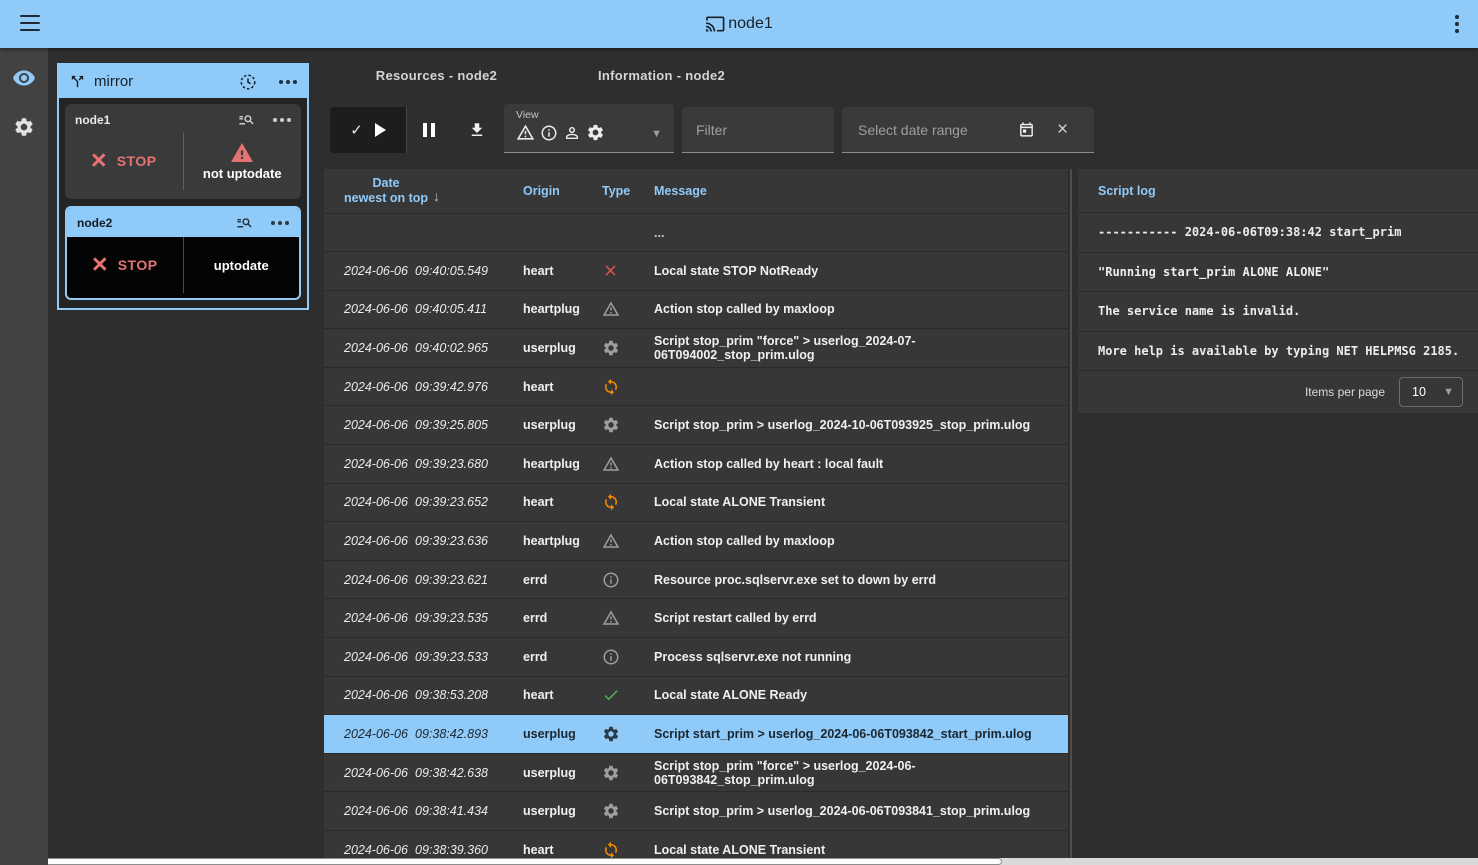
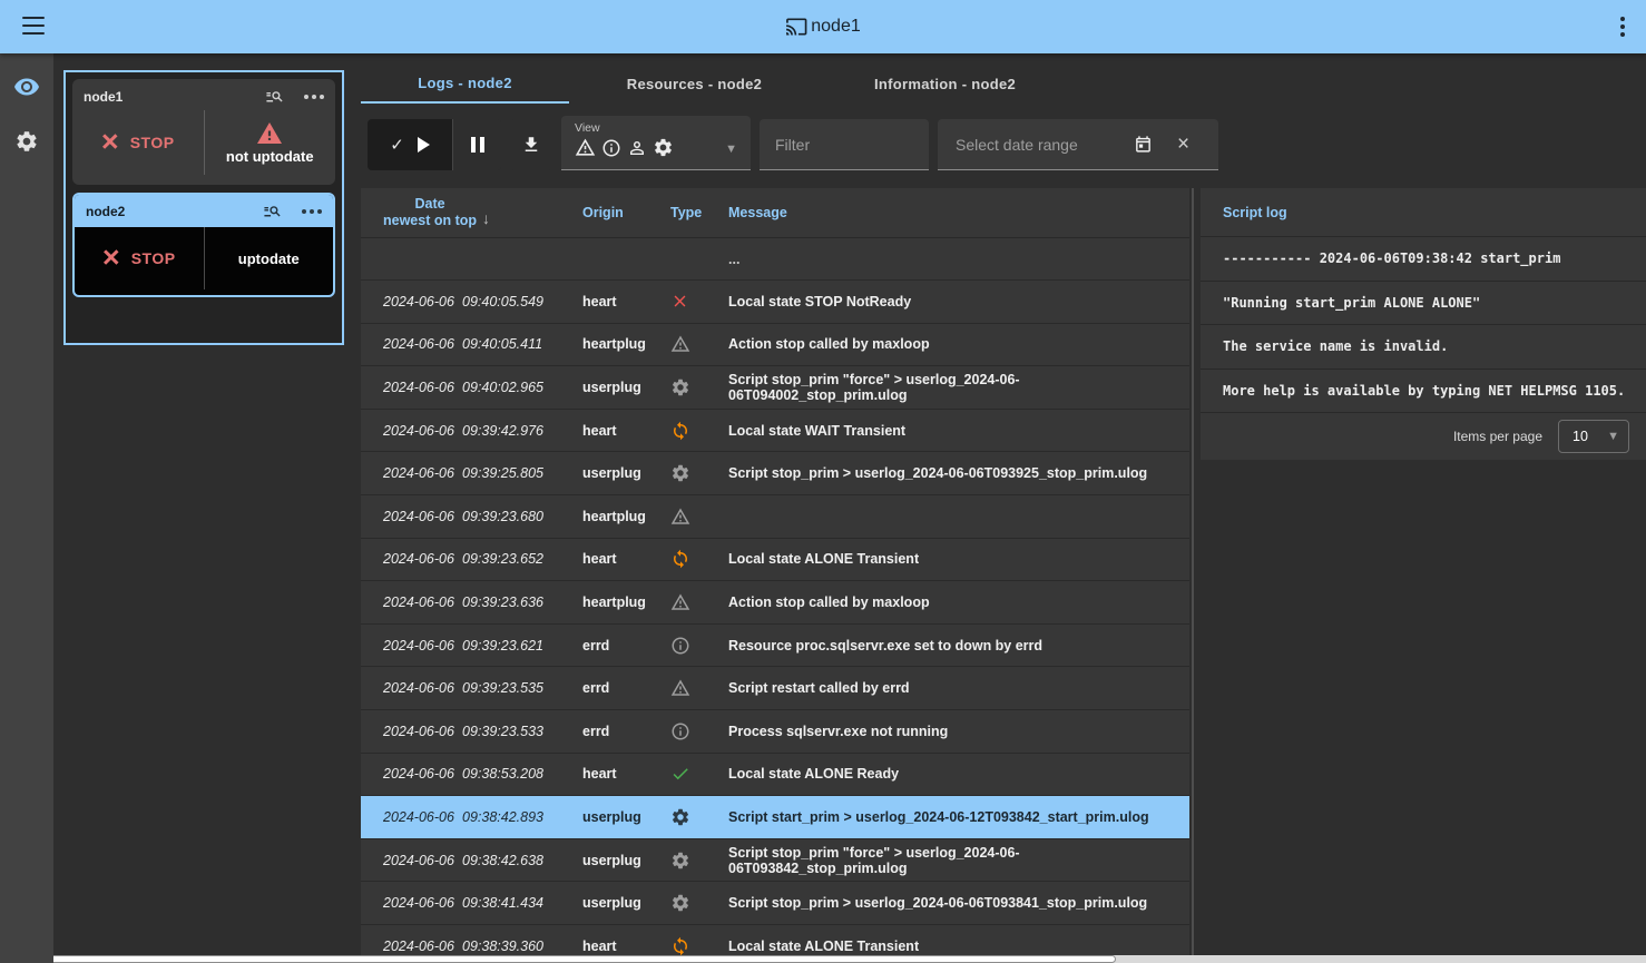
  node1
- mirror
  node1
  ×
  STOP
  not uptodate
  node2
  ×
  STOP
  uptodate
+ Logs - node2
  Resources - node2
  Information - node2
  ✓
  View
  ▼
  Filter
  Select date range
  ×
  Date
  newest on top
  ↓
  Origin
  Type
  Message
  ...
  2024-06-06
  09:40:05.549
  heart
  Local state STOP NotReady
  2024-06-06
  09:40:05.411
  heartplug
  Action stop called by maxloop
  2024-06-06
  09:40:02.965
  userplug
- Script stop_prim "force" > userlog_2024-07-06T094002_stop_prim.ulog
+ Script stop_prim "force" > userlog_2024-06-06T094002_stop_prim.ulog
  2024-06-06
  09:39:42.976
  heart
+ Local state WAIT Transient
  2024-06-06
  09:39:25.805
  userplug
- Script stop_prim > userlog_2024-10-06T093925_stop_prim.ulog
+ Script stop_prim > userlog_2024-06-06T093925_stop_prim.ulog
  2024-06-06
  09:39:23.680
  heartplug
- Action stop called by heart : local fault
  2024-06-06
  09:39:23.652
  heart
  Local state ALONE Transient
  2024-06-06
  09:39:23.636
  heartplug
  Action stop called by maxloop
  2024-06-06
  09:39:23.621
  errd
  Resource proc.sqlservr.exe set to down by errd
  2024-06-06
  09:39:23.535
  errd
  Script restart called by errd
  2024-06-06
  09:39:23.533
  errd
  Process sqlservr.exe not running
  2024-06-06
  09:38:53.208
  heart
  Local state ALONE Ready
  2024-06-06
  09:38:42.893
  userplug
- Script start_prim > userlog_2024-06-06T093842_start_prim.ulog
+ Script start_prim > userlog_2024-06-12T093842_start_prim.ulog
  2024-06-06
  09:38:42.638
  userplug
  Script stop_prim "force" > userlog_2024-06-06T093842_stop_prim.ulog
  2024-06-06
  09:38:41.434
  userplug
  Script stop_prim > userlog_2024-06-06T093841_stop_prim.ulog
  2024-06-06
  09:38:39.360
  heart
  Local state ALONE Transient
  Script log
  ----------- 2024-06-06T09:38:42 start_prim
  "Running start_prim ALONE ALONE"
  The service name is invalid.
- More help is available by typing NET HELPMSG 2185.
+ More help is available by typing NET HELPMSG 1105.
  Items per page
  10
  ▼
